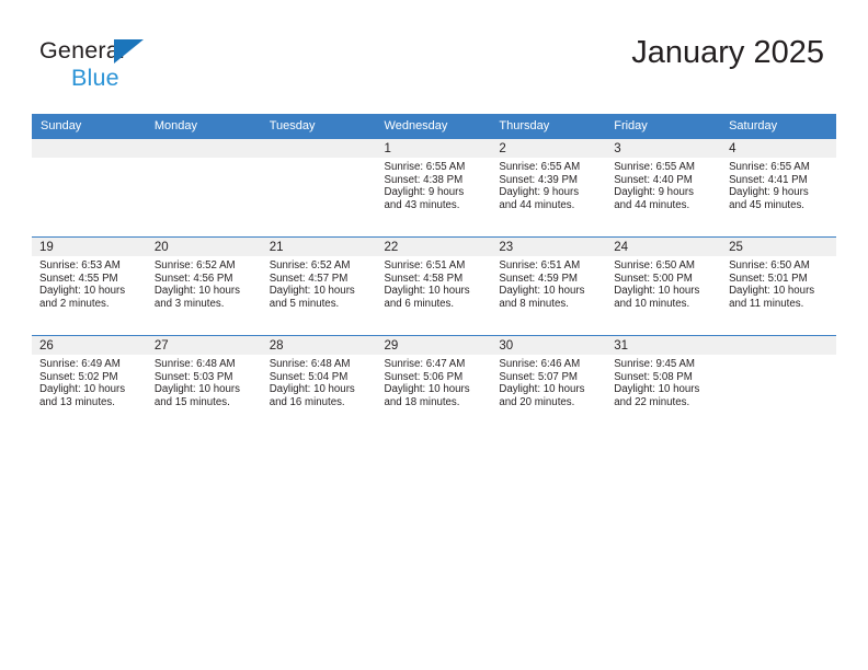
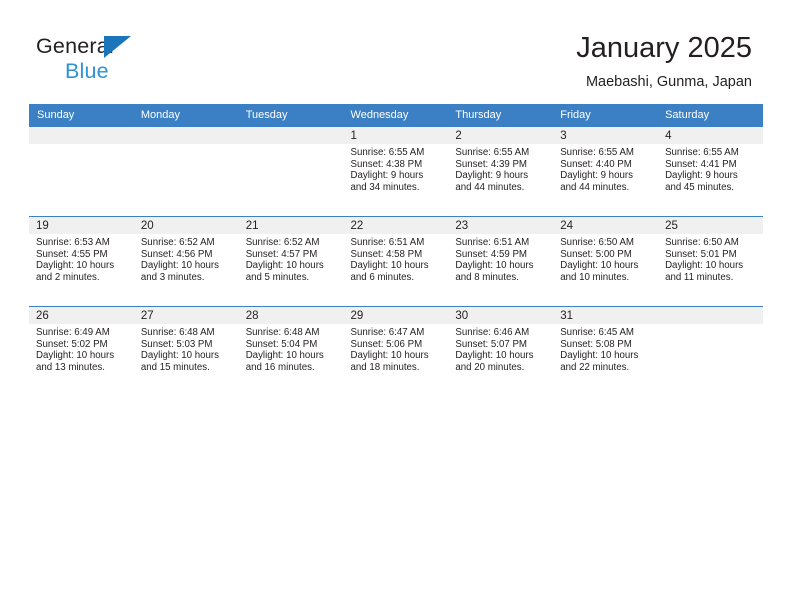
  General
  Blue
  January 2025
+ Maebashi, Gunma, Japan
  Sunday	Monday	Tuesday	Wednesday	Thursday	Friday	Saturday
- 			1Sunrise: 6:55 AMSunset: 4:38 PMDaylight: 9 hoursand 43 minutes.	2Sunrise: 6:55 AMSunset: 4:39 PMDaylight: 9 hoursand 44 minutes.	3Sunrise: 6:55 AMSunset: 4:40 PMDaylight: 9 hoursand 44 minutes.	4Sunrise: 6:55 AMSunset: 4:41 PMDaylight: 9 hoursand 45 minutes.
+ 			1Sunrise: 6:55 AMSunset: 4:38 PMDaylight: 9 hoursand 34 minutes.	2Sunrise: 6:55 AMSunset: 4:39 PMDaylight: 9 hoursand 44 minutes.	3Sunrise: 6:55 AMSunset: 4:40 PMDaylight: 9 hoursand 44 minutes.	4Sunrise: 6:55 AMSunset: 4:41 PMDaylight: 9 hoursand 45 minutes.
  19Sunrise: 6:53 AMSunset: 4:55 PMDaylight: 10 hoursand 2 minutes.	20Sunrise: 6:52 AMSunset: 4:56 PMDaylight: 10 hoursand 3 minutes.	21Sunrise: 6:52 AMSunset: 4:57 PMDaylight: 10 hoursand 5 minutes.	22Sunrise: 6:51 AMSunset: 4:58 PMDaylight: 10 hoursand 6 minutes.	23Sunrise: 6:51 AMSunset: 4:59 PMDaylight: 10 hoursand 8 minutes.	24Sunrise: 6:50 AMSunset: 5:00 PMDaylight: 10 hoursand 10 minutes.	25Sunrise: 6:50 AMSunset: 5:01 PMDaylight: 10 hoursand 11 minutes.
- 26Sunrise: 6:49 AMSunset: 5:02 PMDaylight: 10 hoursand 13 minutes.	27Sunrise: 6:48 AMSunset: 5:03 PMDaylight: 10 hoursand 15 minutes.	28Sunrise: 6:48 AMSunset: 5:04 PMDaylight: 10 hoursand 16 minutes.	29Sunrise: 6:47 AMSunset: 5:06 PMDaylight: 10 hoursand 18 minutes.	30Sunrise: 6:46 AMSunset: 5:07 PMDaylight: 10 hoursand 20 minutes.	31Sunrise: 9:45 AMSunset: 5:08 PMDaylight: 10 hoursand 22 minutes.
+ 26Sunrise: 6:49 AMSunset: 5:02 PMDaylight: 10 hoursand 13 minutes.	27Sunrise: 6:48 AMSunset: 5:03 PMDaylight: 10 hoursand 15 minutes.	28Sunrise: 6:48 AMSunset: 5:04 PMDaylight: 10 hoursand 16 minutes.	29Sunrise: 6:47 AMSunset: 5:06 PMDaylight: 10 hoursand 18 minutes.	30Sunrise: 6:46 AMSunset: 5:07 PMDaylight: 10 hoursand 20 minutes.	31Sunrise: 6:45 AMSunset: 5:08 PMDaylight: 10 hoursand 22 minutes.
